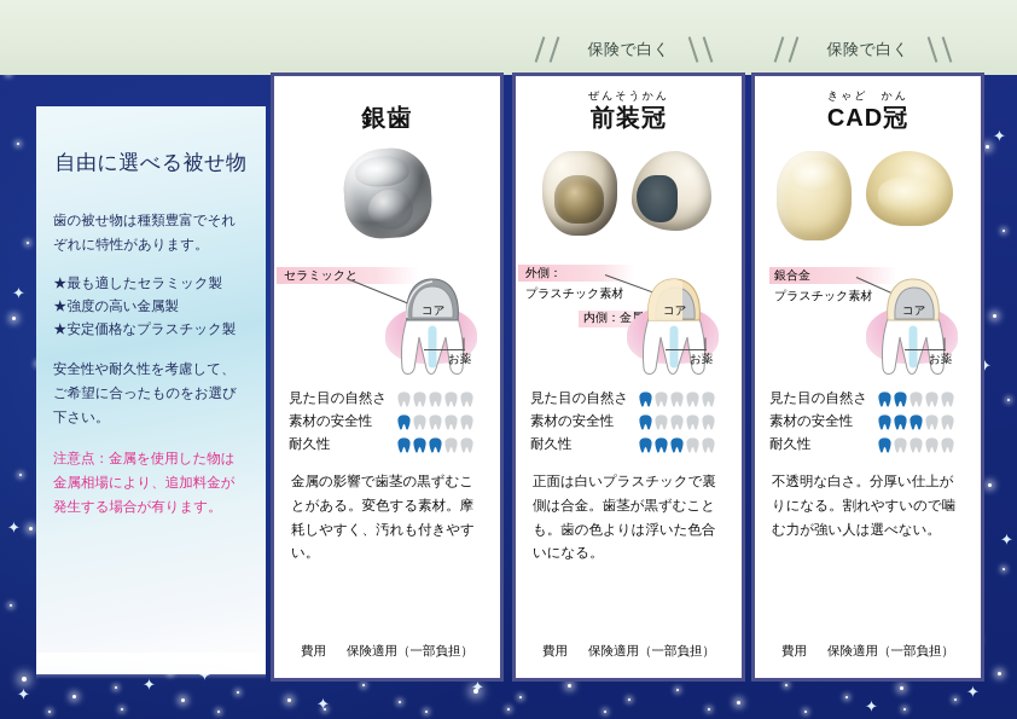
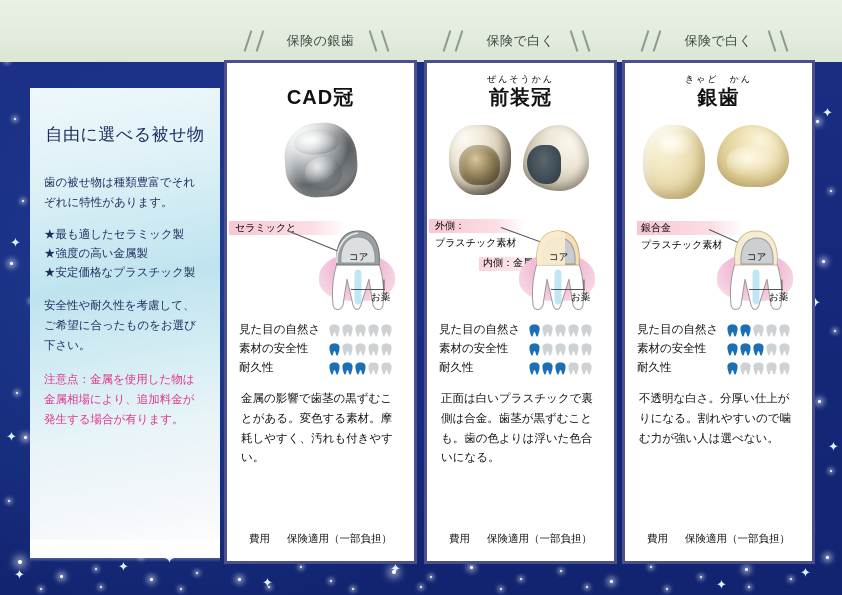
  ✦
  ✦
  ✦
  ✦
  ✦
  ✦
  ✦
  ✦
  ✦
  ✦
  ✦
+ 保険の銀歯
  保険で白く
  保険で白く
  自由に選べる被せ物
  歯の被せ物は種類豊富でそれぞれに特性があります。
  ★最も適したセラミック製
  ★強度の高い金属製
  ★安定価格なプラスチック製
  安全性や耐久性を考慮して、ご希望に合ったものをお選び下さい。
  注意点：金属を使用した物は金属相場により、追加料金が発生する場合が有ります。
- 銀歯
+ CAD冠
  セラミックと
  コア
  お薬
  見た目の自然さ
  素材の安全性
  耐久性
  金属の影響で歯茎の黒ずむことがある。変色する素材。摩耗しやすく、汚れも付きやすい。
  費用 保険適用（一部負担）
  ぜんそうかん
  前装冠
  外側：
  プラスチック素材
  内側：金
  コア
  お薬
  見た目の自然さ
  素材の安全性
  耐久性
  正面は白いプラスチックで裏側は合金。歯茎が黒ずむことも。歯の色よりは浮いた色合いになる。
  費用 保険適用（一部負担）
  きゃど かん
- CAD冠
+ 銀歯
  銀合金
  プラスチック素材
  コア
  お薬
  見た目の自然さ
  素材の安全性
  耐久性
  不透明な白さ。分厚い仕上がりになる。割れやすいので噛む力が強い人は選べない。
  費用 保険適用（一部負担）
